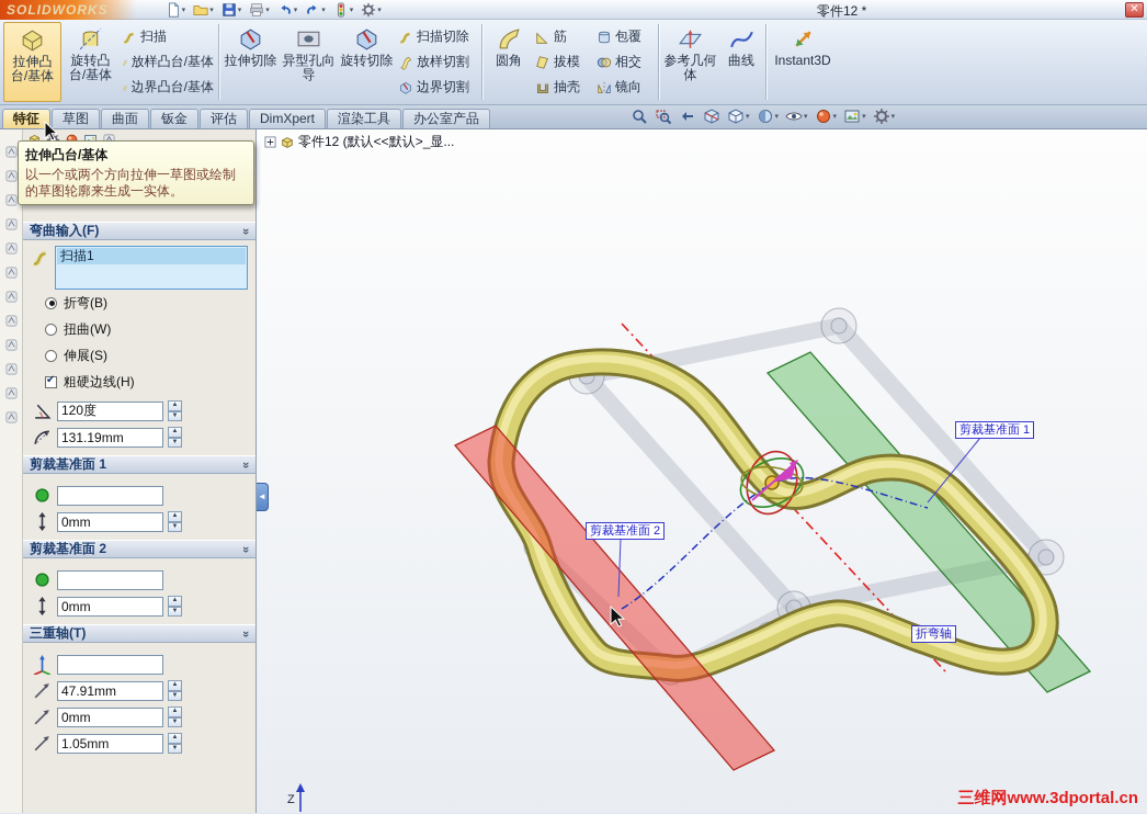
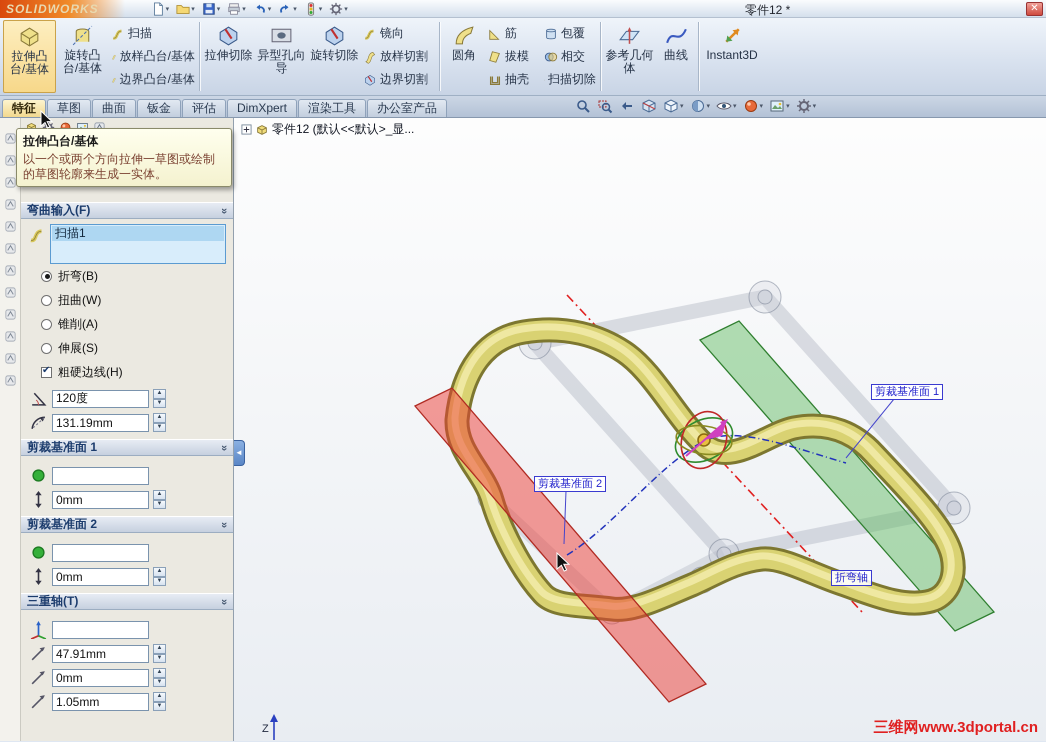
  SOLIDWORKS
  零件12 *
  ✕
  拉伸凸台/基体
  旋转凸台/基体
  扫描
  放样凸台/基体
  边界凸台/基体
  拉伸切除
  异型孔向导
  旋转切除
- 扫描切除
+ 镜向
  放样切割
  边界切割
  圆角
  筋
  拔模
  抽壳
  包覆
  相交
- 镜向
+ 扫描切除
  参考几何体
  曲线
  Instant3D
  特征
  草图
  曲面
  钣金
  评估
  DimXpert
  渲染工具
  办公室产品
  弯曲输入(F)
  扫描1
  折弯(B)
  扭曲(W)
+ 锥削(A)
  伸展(S)
  粗硬边线(H)
  120度
  131.19mm
  剪裁基准面 1
  0mm
  剪裁基准面 2
  0mm
  三重轴(T)
  47.91mm
  0mm
  1.05mm
  零件12 (默认<<默认>_显...
  ◄
  Z
  剪裁基准面 1
  剪裁基准面 2
  折弯轴
  三维网www.3dportal.cn
  拉伸凸台/基体
  以一个或两个方向拉伸一草图或绘制的草图轮廓来生成一实体。
